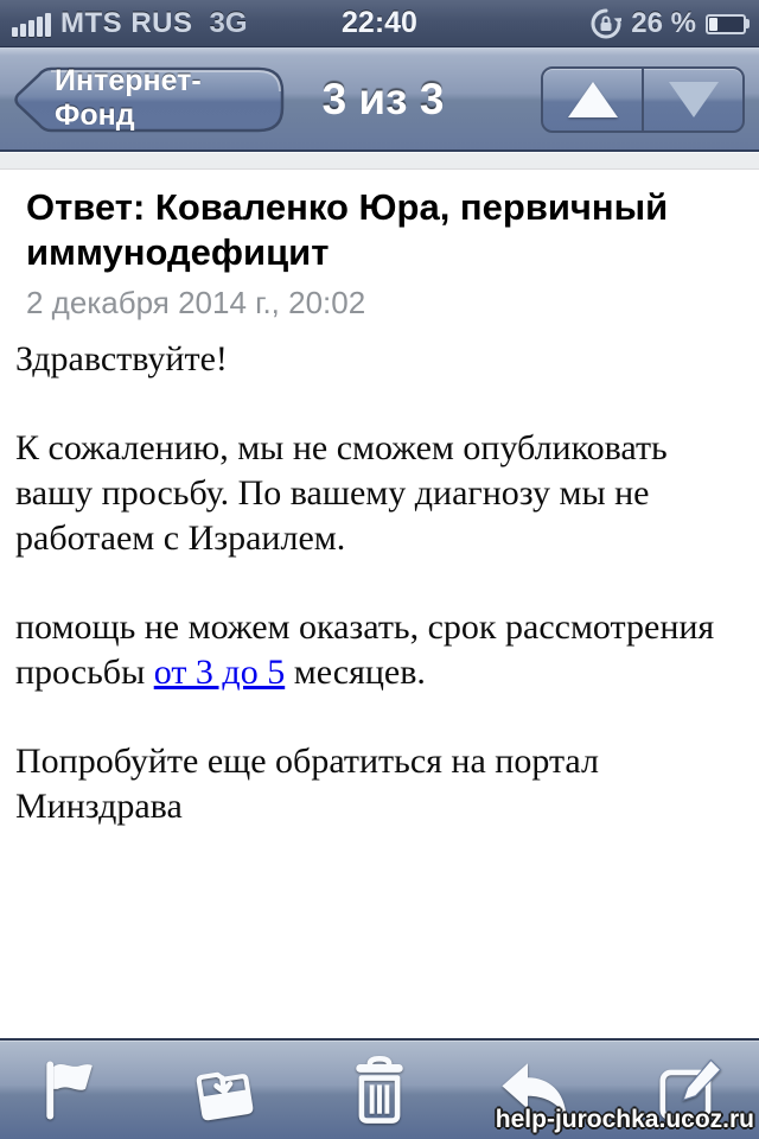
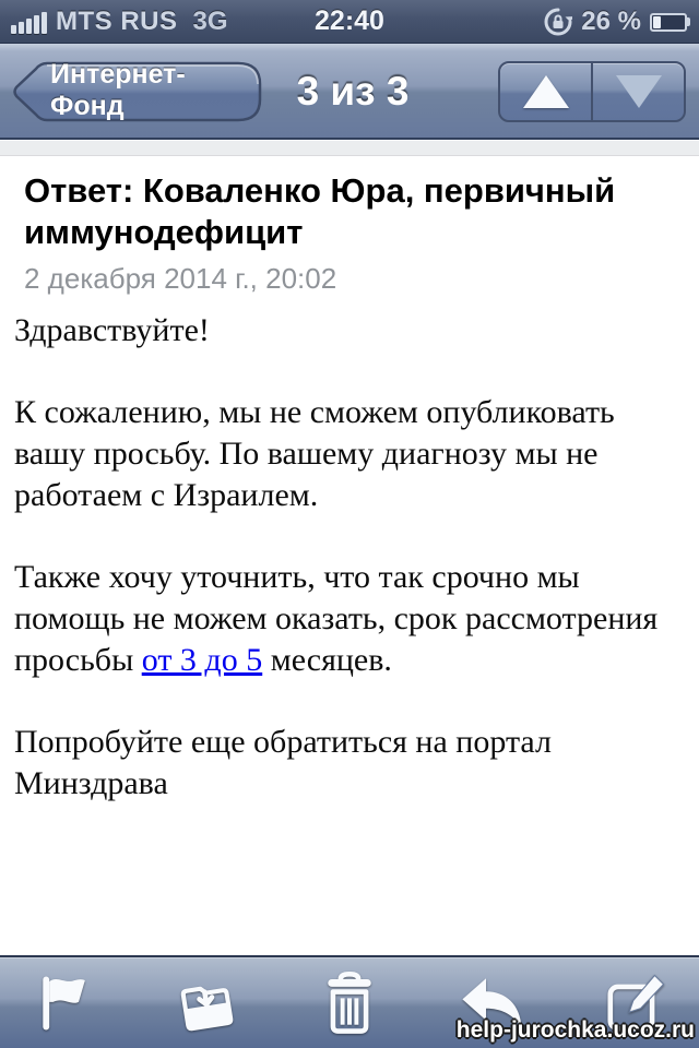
  MTS RUS
  3G
  22:40
  26 %
  Интернет-Фонд
  3 из 3
  Ответ: Коваленко Юра, первичный
  иммунодефицит
  2 декабря 2014 г., 20:02
  Здравствуйте!
  К сожалению, мы не сможем опубликовать
  вашу просьбу. По вашему диагнозу мы не
  работаем с Израилем.
+ Также хочу уточнить, что так срочно мы
  помощь не можем оказать, срок рассмотрения
  просьбы от 3 до 5 месяцев.
  Попробуйте еще обратиться на портал
  Минздрава
  help-jurochka.ucoz.ru
